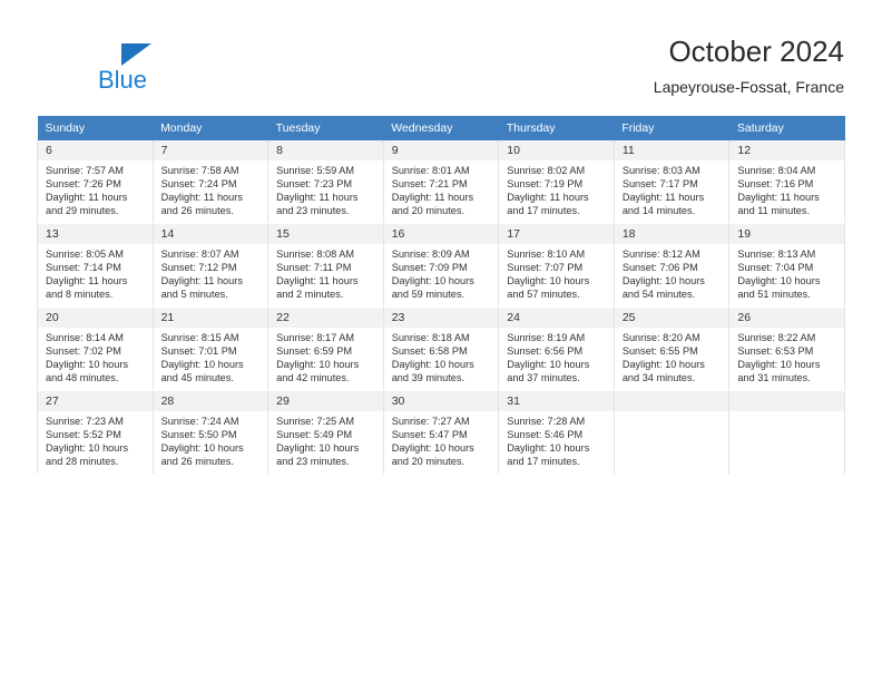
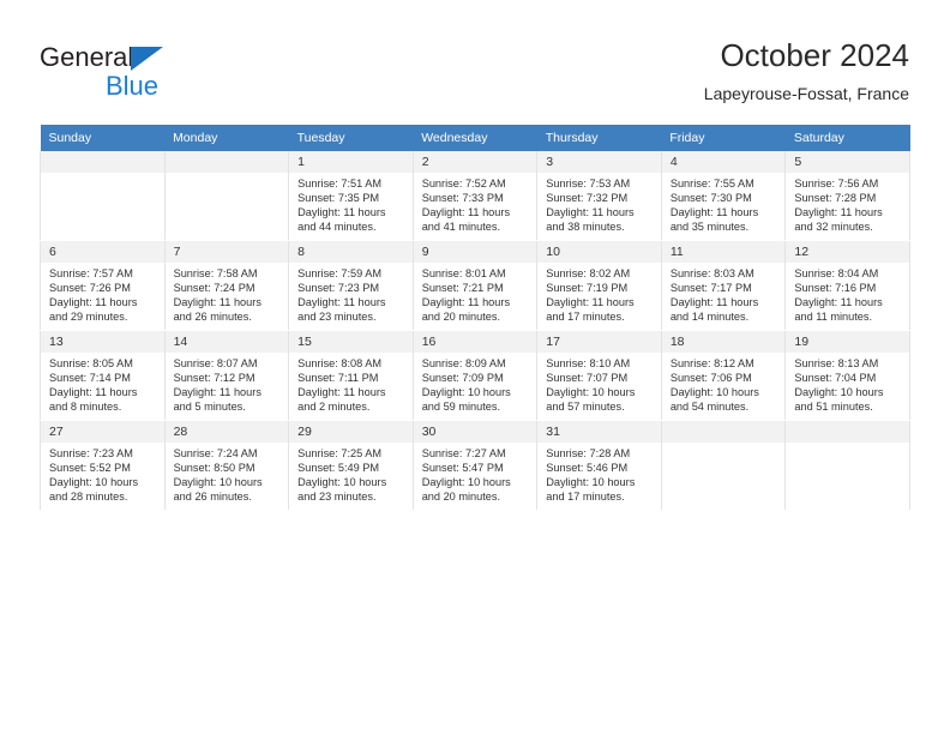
+ General
  Blue
  October 2024
  Lapeyrouse-Fossat, France
  Sunday	Monday	Tuesday	Wednesday	Thursday	Friday	Saturday
+ 		1Sunrise: 7:51 AMSunset: 7:35 PMDaylight: 11 hoursand 44 minutes.	2Sunrise: 7:52 AMSunset: 7:33 PMDaylight: 11 hoursand 41 minutes.	3Sunrise: 7:53 AMSunset: 7:32 PMDaylight: 11 hoursand 38 minutes.	4Sunrise: 7:55 AMSunset: 7:30 PMDaylight: 11 hoursand 35 minutes.	5Sunrise: 7:56 AMSunset: 7:28 PMDaylight: 11 hoursand 32 minutes.
- 6Sunrise: 7:57 AMSunset: 7:26 PMDaylight: 11 hoursand 29 minutes.	7Sunrise: 7:58 AMSunset: 7:24 PMDaylight: 11 hoursand 26 minutes.	8Sunrise: 5:59 AMSunset: 7:23 PMDaylight: 11 hoursand 23 minutes.	9Sunrise: 8:01 AMSunset: 7:21 PMDaylight: 11 hoursand 20 minutes.	10Sunrise: 8:02 AMSunset: 7:19 PMDaylight: 11 hoursand 17 minutes.	11Sunrise: 8:03 AMSunset: 7:17 PMDaylight: 11 hoursand 14 minutes.	12Sunrise: 8:04 AMSunset: 7:16 PMDaylight: 11 hoursand 11 minutes.
+ 6Sunrise: 7:57 AMSunset: 7:26 PMDaylight: 11 hoursand 29 minutes.	7Sunrise: 7:58 AMSunset: 7:24 PMDaylight: 11 hoursand 26 minutes.	8Sunrise: 7:59 AMSunset: 7:23 PMDaylight: 11 hoursand 23 minutes.	9Sunrise: 8:01 AMSunset: 7:21 PMDaylight: 11 hoursand 20 minutes.	10Sunrise: 8:02 AMSunset: 7:19 PMDaylight: 11 hoursand 17 minutes.	11Sunrise: 8:03 AMSunset: 7:17 PMDaylight: 11 hoursand 14 minutes.	12Sunrise: 8:04 AMSunset: 7:16 PMDaylight: 11 hoursand 11 minutes.
  13Sunrise: 8:05 AMSunset: 7:14 PMDaylight: 11 hoursand 8 minutes.	14Sunrise: 8:07 AMSunset: 7:12 PMDaylight: 11 hoursand 5 minutes.	15Sunrise: 8:08 AMSunset: 7:11 PMDaylight: 11 hoursand 2 minutes.	16Sunrise: 8:09 AMSunset: 7:09 PMDaylight: 10 hoursand 59 minutes.	17Sunrise: 8:10 AMSunset: 7:07 PMDaylight: 10 hoursand 57 minutes.	18Sunrise: 8:12 AMSunset: 7:06 PMDaylight: 10 hoursand 54 minutes.	19Sunrise: 8:13 AMSunset: 7:04 PMDaylight: 10 hoursand 51 minutes.
- 20Sunrise: 8:14 AMSunset: 7:02 PMDaylight: 10 hoursand 48 minutes.	21Sunrise: 8:15 AMSunset: 7:01 PMDaylight: 10 hoursand 45 minutes.	22Sunrise: 8:17 AMSunset: 6:59 PMDaylight: 10 hoursand 42 minutes.	23Sunrise: 8:18 AMSunset: 6:58 PMDaylight: 10 hoursand 39 minutes.	24Sunrise: 8:19 AMSunset: 6:56 PMDaylight: 10 hoursand 37 minutes.	25Sunrise: 8:20 AMSunset: 6:55 PMDaylight: 10 hoursand 34 minutes.	26Sunrise: 8:22 AMSunset: 6:53 PMDaylight: 10 hoursand 31 minutes.
- 27Sunrise: 7:23 AMSunset: 5:52 PMDaylight: 10 hoursand 28 minutes.	28Sunrise: 7:24 AMSunset: 5:50 PMDaylight: 10 hoursand 26 minutes.	29Sunrise: 7:25 AMSunset: 5:49 PMDaylight: 10 hoursand 23 minutes.	30Sunrise: 7:27 AMSunset: 5:47 PMDaylight: 10 hoursand 20 minutes.	31Sunrise: 7:28 AMSunset: 5:46 PMDaylight: 10 hoursand 17 minutes.
+ 27Sunrise: 7:23 AMSunset: 5:52 PMDaylight: 10 hoursand 28 minutes.	28Sunrise: 7:24 AMSunset: 8:50 PMDaylight: 10 hoursand 26 minutes.	29Sunrise: 7:25 AMSunset: 5:49 PMDaylight: 10 hoursand 23 minutes.	30Sunrise: 7:27 AMSunset: 5:47 PMDaylight: 10 hoursand 20 minutes.	31Sunrise: 7:28 AMSunset: 5:46 PMDaylight: 10 hoursand 17 minutes.
